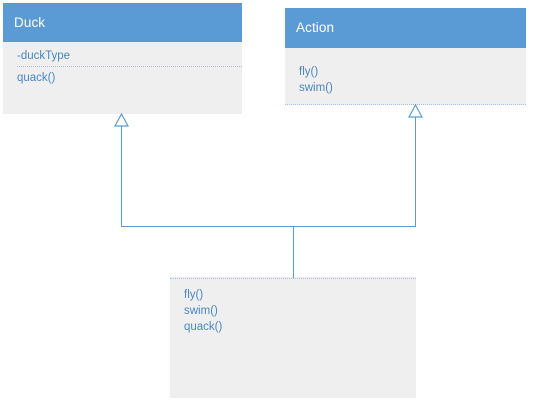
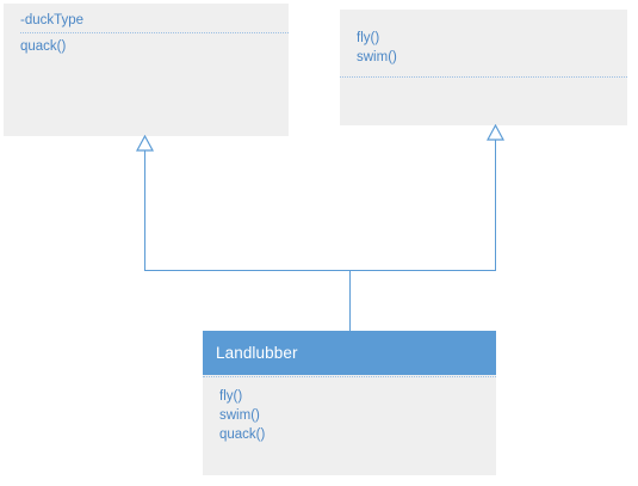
- Duck
  -duckType
  quack()
- Action
  fly()
  swim()
+ Landlubber
  fly()
  swim()
  quack()
